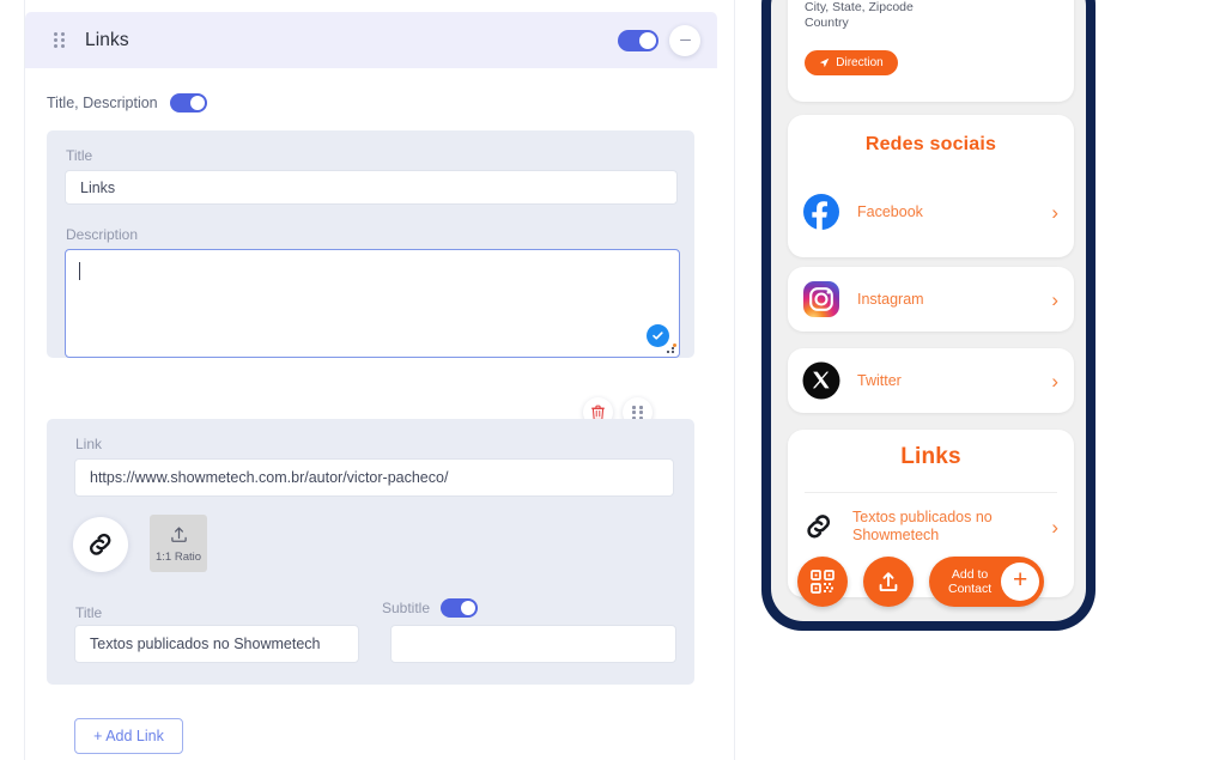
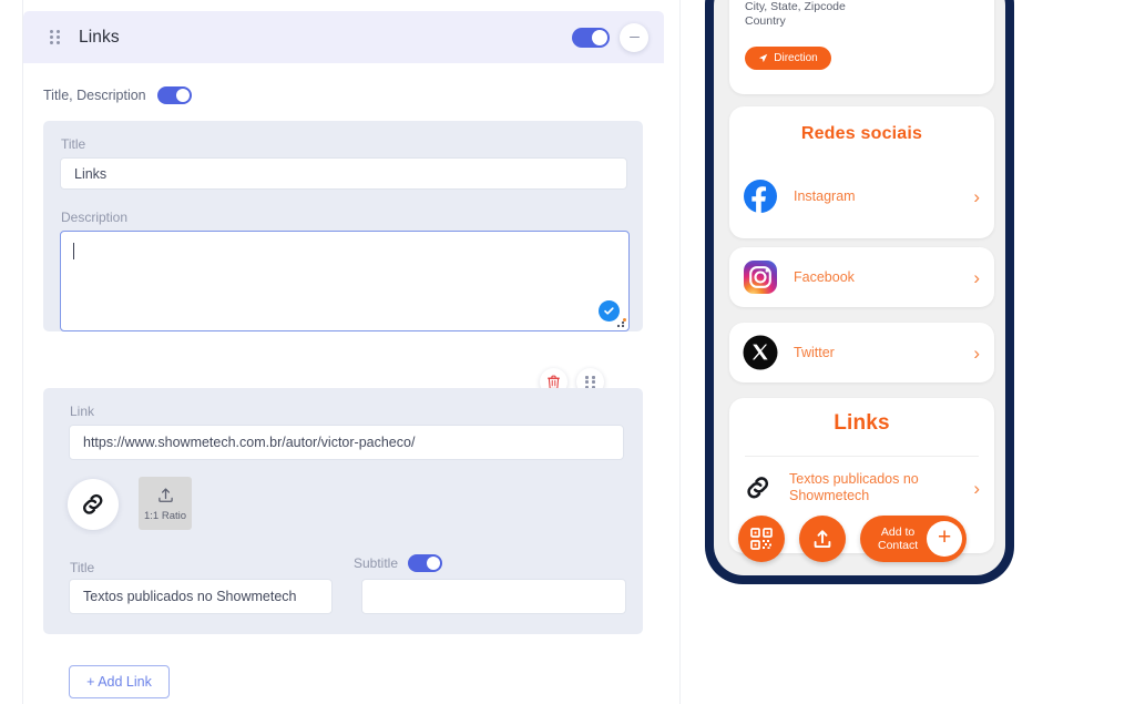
  Links
  Title, Description
  Title
  Links
  Description
  Link
  https://www.showmetech.com.br/autor/victor-pacheco/
  1:1 Ratio
  Title
  Textos publicados no Showmetech
  Subtitle
  + Add Link
  City, State, Zipcode
  Country
  Direction
  Redes sociais
- Facebook
+ Instagram
  ›
- Instagram
+ Facebook
  ›
  Twitter
  ›
  Links
  Textos publicados no Showmetech
  ›
  Add to
  Contact
  +
